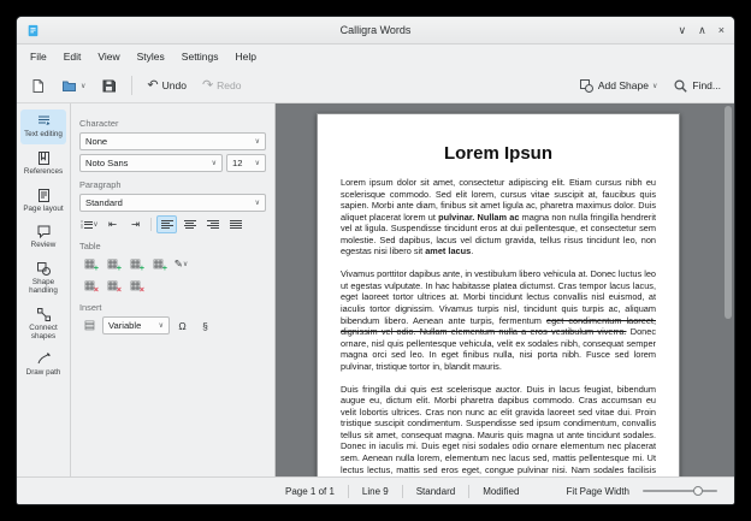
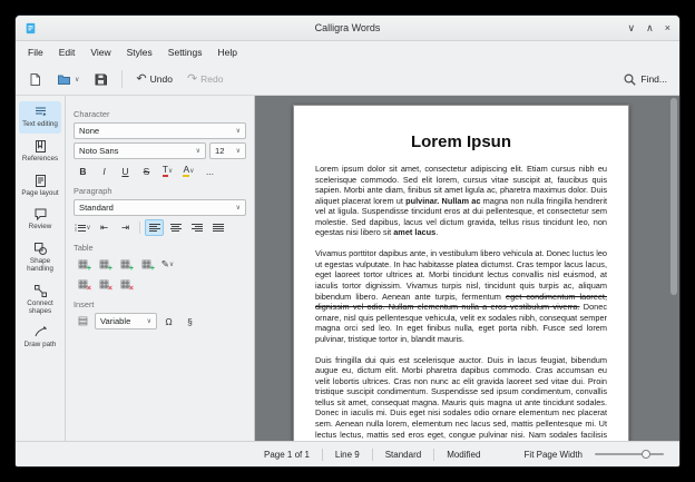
  Calligra Words
  ∨
  ∧
  ×
  File
  Edit
  View
  Styles
  Settings
  Help
  ↶
  Undo
  ↷
  Redo
- Add Shape
  Find...
  Character
  None
  Noto Sans
  12
+ B
+ I
+ U
+ S
+ T
+ A
+ ...
  Paragraph
  Standard
  ⇤
  ⇥
  Table
  ▦
  ▦
  ▦
  ▦
  ✎
  ▦
  ▦
  ▦
  Insert
  ▤
  Variable
  Ω
  §
  Lorem Ipsun
  Lorem ipsum dolor sit amet, consectetur adipiscing elit. Etiam cursus nibh eu scelerisque commodo. Sed elit lorem, cursus vitae suscipit at, faucibus quis sapien. Morbi ante diam, finibus sit amet ligula ac, pharetra maximus dolor. Duis aliquet placerat lorem ut pulvinar. Nullam ac magna non nulla fringilla hendrerit vel at ligula. Suspendisse tincidunt eros at dui pellentesque, et consectetur sem molestie. Sed dapibus, lacus vel dictum gravida, tellus risus tincidunt leo, non egestas nisi libero sit amet lacus.
- Vivamus porttitor dapibus ante, in vestibulum libero vehicula at. Donec luctus leo ut egestas vulputate. In hac habitasse platea dictumst. Cras tempor lacus lacus, eget laoreet tortor ultrices at. Morbi tincidunt lectus convallis nisl euismod, at iaculis tortor dignissim. Vivamus turpis nisl, tincidunt quis turpis ac, aliquam bibendum libero. Aenean ante turpis, fermentum eget condimentum laoreet, dignissim vel odio. Nullam elementum nulla a eros vestibulum viverra. Donec ornare, nisl quis pellentesque vehicula, velit ex sodales nibh, consequat semper magna orci sed leo. In eget finibus nulla, nisi porta nibh. Fusce sed lorem pulvinar, tristique tortor in, blandit mauris.
+ Vivamus porttitor dapibus ante, in vestibulum libero vehicula at. Donec luctus leo ut egestas vulputate. In hac habitasse platea dictumst. Cras tempor lacus lacus, eget laoreet tortor ultrices at. Morbi tincidunt lectus convallis nisl euismod, at iaculis tortor dignissim. Vivamus turpis nisl, tincidunt quis turpis ac, aliquam bibendum libero. Aenean ante turpis, fermentum eget condimentum laoreet, dignissim vel odio. Nullam elementum nulla a eros vestibulum viverra. Donec ornare, nisl quis pellentesque vehicula, velit ex sodales nibh, consequat semper magna orci sed leo. In eget finibus nulla, eget porta nibh. Fusce sed lorem pulvinar, tristique tortor in, blandit mauris.
  Duis fringilla dui quis est scelerisque auctor. Duis in lacus feugiat, bibendum augue eu, dictum elit. Morbi pharetra dapibus commodo. Cras accumsan eu velit lobortis ultrices. Cras non nunc ac elit gravida laoreet sed vitae dui. Proin tristique suscipit condimentum. Suspendisse sed ipsum condimentum, convallis tellus sit amet, consequat magna. Mauris quis magna ut ante tincidunt sodales. Donec in iaculis mi. Duis eget nisi sodales odio ornare elementum nec placerat sem. Aenean nulla lorem, elementum nec lacus sed, mattis pellentesque mi. Ut lectus lectus, mattis sed eros eget, congue pulvinar nisi. Nam sodales facilisis
  Page 1 of 1
  Line 9
  Standard
  Modified
  Fit Page Width
